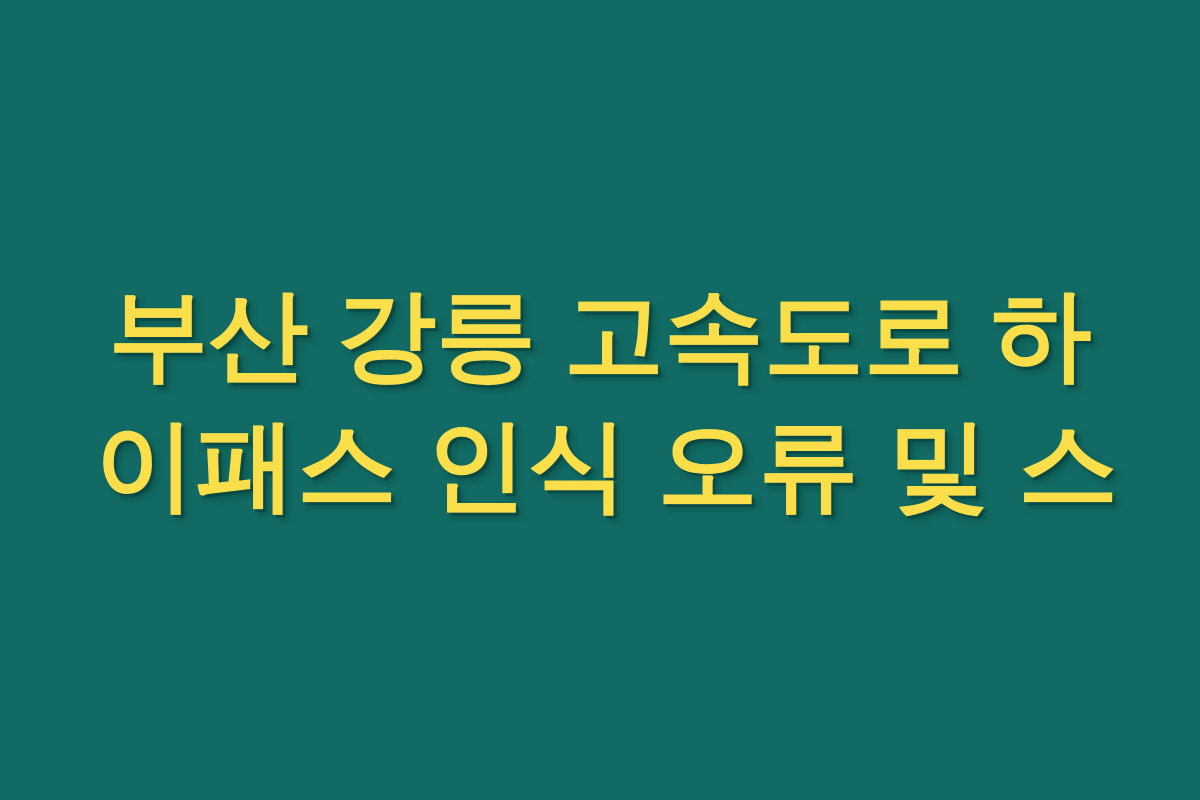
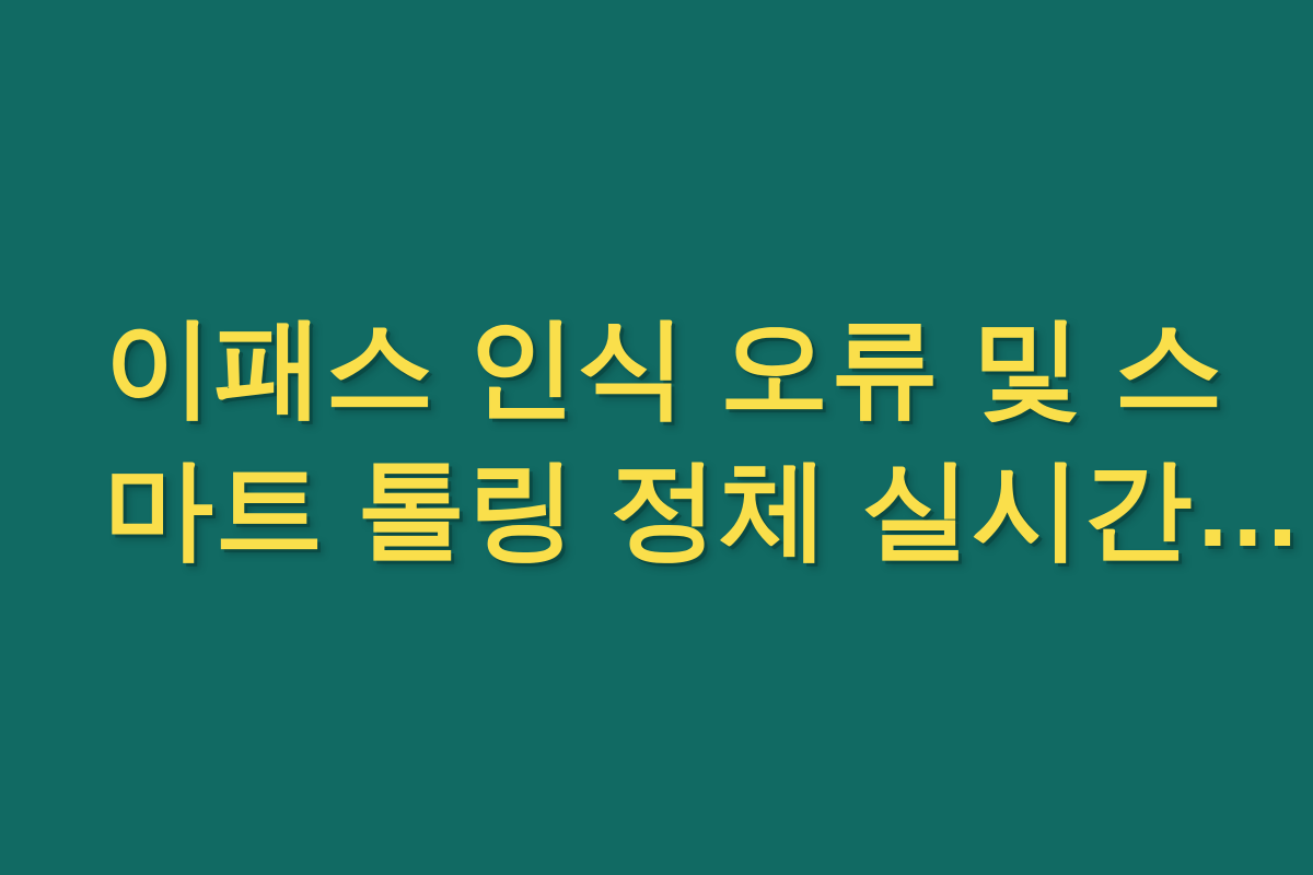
- 부산 강릉 고속도로 하
  이패스 인식 오류 및 스
+ 마트 톨링 정체 실시간…
